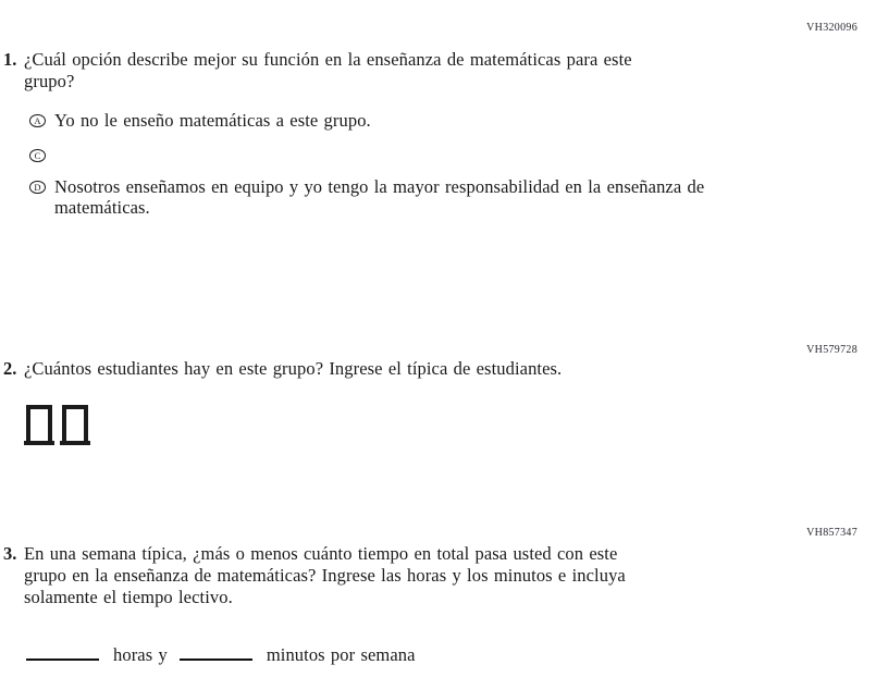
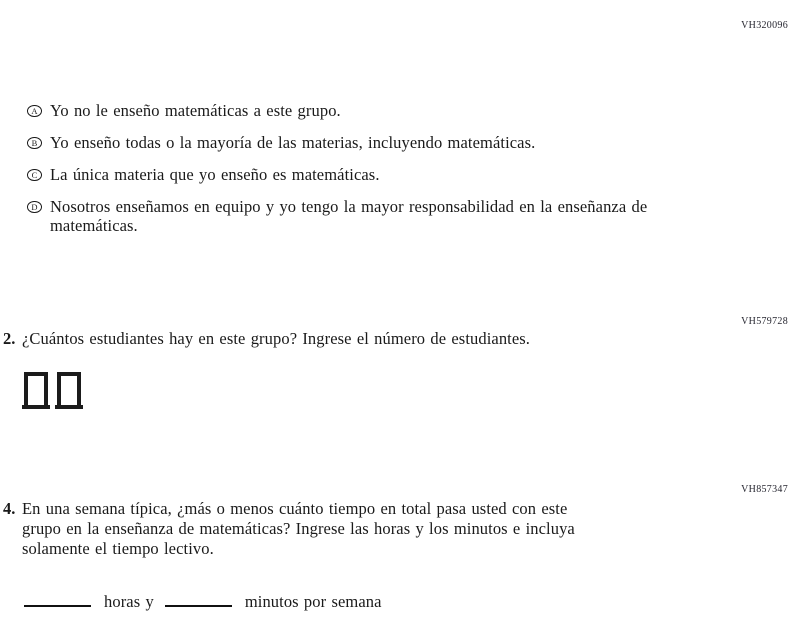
  VH320096
  VH579728
  VH857347
- 1.
- ¿Cuál opción describe mejor su función en la enseñanza de matemáticas para este
- grupo?
  A
  Yo no le enseño matemáticas a este grupo.
+ B
+ Yo enseño todas o la mayoría de las materias, incluyendo matemáticas.
  C
+ La única materia que yo enseño es matemáticas.
  D
  Nosotros enseñamos en equipo y yo tengo la mayor responsabilidad en la enseñanza de
  matemáticas.
  2.
- ¿Cuántos estudiantes hay en este grupo? Ingrese el típica de estudiantes.
+ ¿Cuántos estudiantes hay en este grupo? Ingrese el número de estudiantes.
- 3.
+ 4.
  En una semana típica, ¿más o menos cuánto tiempo en total pasa usted con este
  grupo en la enseñanza de matemáticas? Ingrese las horas y los minutos e incluya
  solamente el tiempo lectivo.
  horas y minutos por semana
